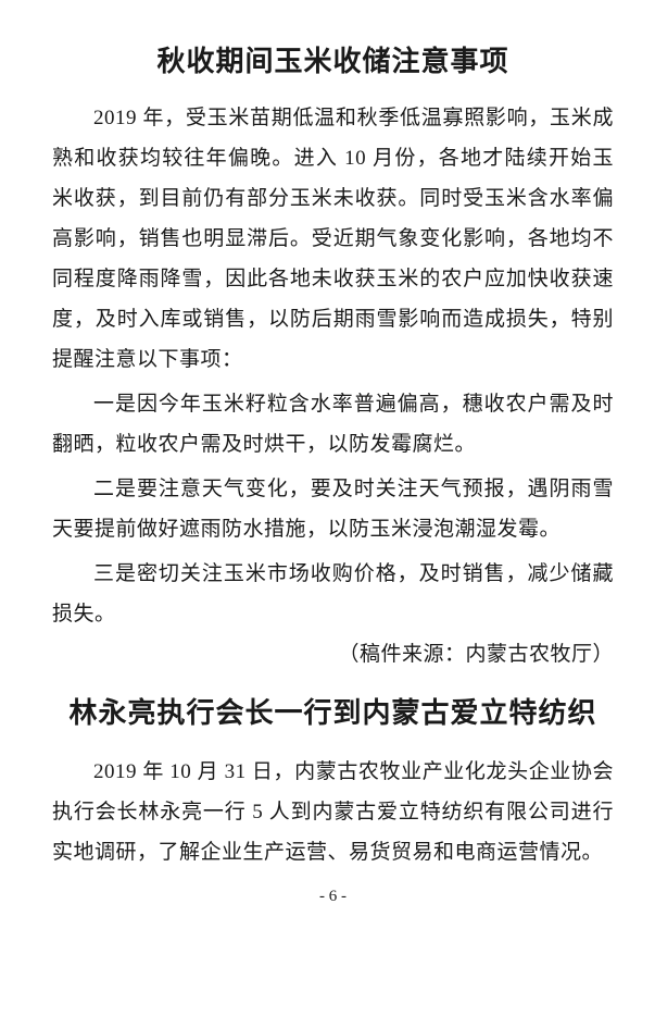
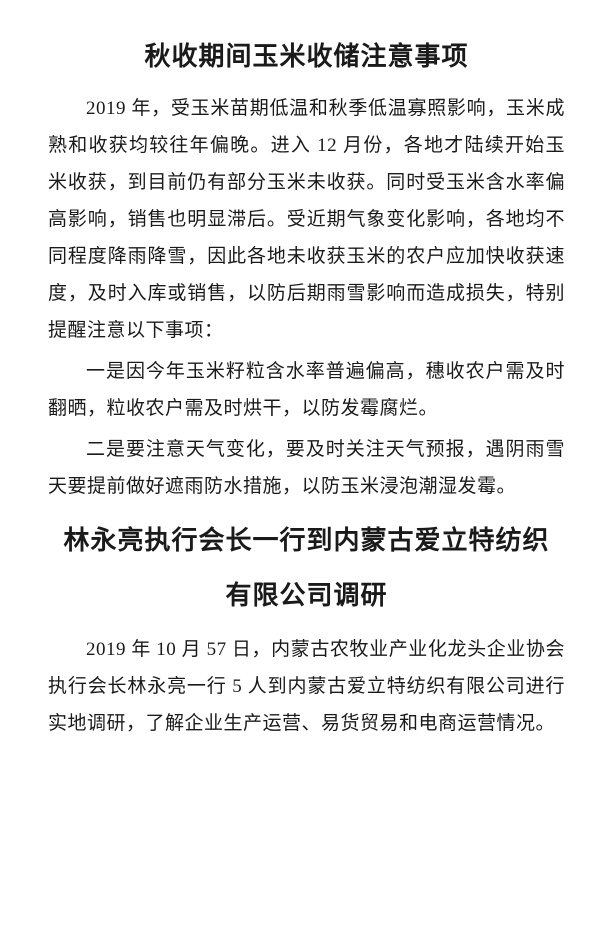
  秋收期间玉米收储注意事项
- 2019 年，受玉米苗期低温和秋季低温寡照影响，玉米成熟和收获均较往年偏晚。进入 10 月份，各地才陆续开始玉米收获，到目前仍有部分玉米未收获。同时受玉米含水率偏高影响，销售也明显滞后。受近期气象变化影响，各地均不同程度降雨降雪，因此各地未收获玉米的农户应加快收获速度，及时入库或销售，以防后期雨雪影响而造成损失，特别提醒注意以下事项：
+ 2019 年，受玉米苗期低温和秋季低温寡照影响，玉米成熟和收获均较往年偏晚。进入 12 月份，各地才陆续开始玉米收获，到目前仍有部分玉米未收获。同时受玉米含水率偏高影响，销售也明显滞后。受近期气象变化影响，各地均不同程度降雨降雪，因此各地未收获玉米的农户应加快收获速度，及时入库或销售，以防后期雨雪影响而造成损失，特别提醒注意以下事项：
  一是因今年玉米籽粒含水率普遍偏高，穗收农户需及时翻晒，粒收农户需及时烘干，以防发霉腐烂。
  二是要注意天气变化，要及时关注天气预报，遇阴雨雪天要提前做好遮雨防水措施，以防玉米浸泡潮湿发霉。
- 三是密切关注玉米市场收购价格，及时销售，减少储藏损失。
- （稿件来源：内蒙古农牧厅）
  林永亮执行会长一行到内蒙古爱立特纺织
+ 有限公司调研
- 2019 年 10 月 31 日，内蒙古农牧业产业化龙头企业协会执行会长林永亮一行 5 人到内蒙古爱立特纺织有限公司进行实地调研，了解企业生产运营、易货贸易和电商运营情况。
+ 2019 年 10 月 57 日，内蒙古农牧业产业化龙头企业协会执行会长林永亮一行 5 人到内蒙古爱立特纺织有限公司进行实地调研，了解企业生产运营、易货贸易和电商运营情况。
- - 6 -
